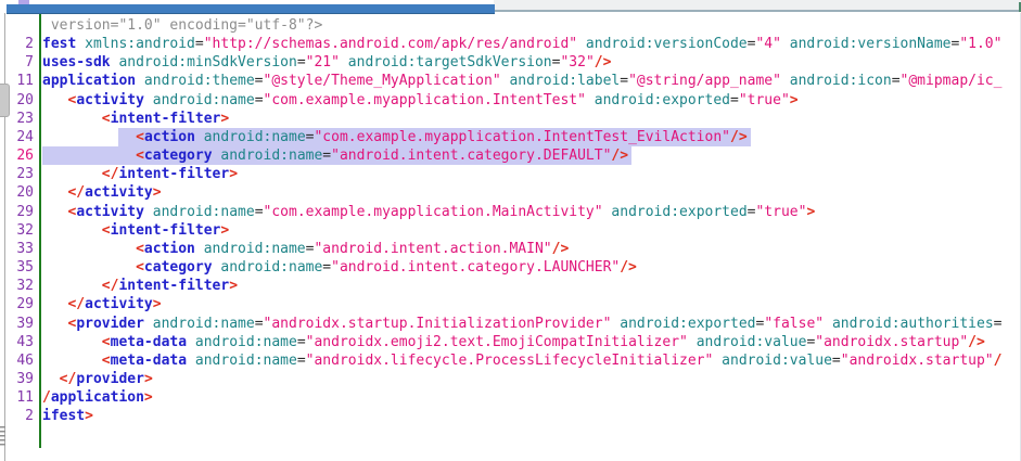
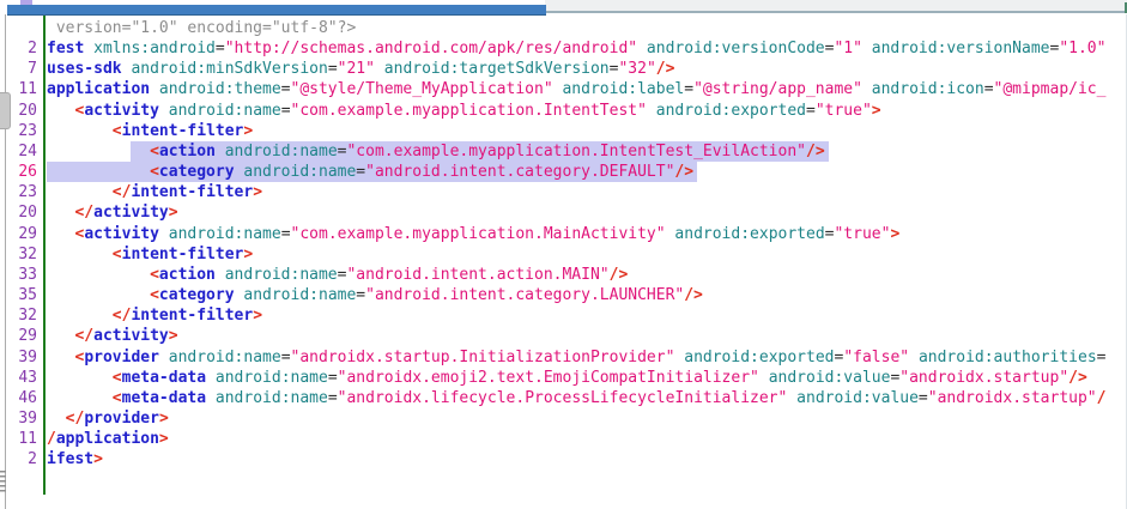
  version="1.0" encoding="utf-8"?>
  2
- fest xmlns:android="http://schemas.android.com/apk/res/android" android:versionCode="4" android:versionName="1.0"
+ fest xmlns:android="http://schemas.android.com/apk/res/android" android:versionCode="1" android:versionName="1.0"
  7
  uses-sdk android:minSdkVersion="21" android:targetSdkVersion="32"/>
  11
  application android:theme="@style/Theme_MyApplication" android:label="@string/app_name" android:icon="@mipmap/ic_
  20
  <activity android:name="com.example.myapplication.IntentTest" android:exported="true">
  23
  <intent-filter>
  24
  <action android:name="com.example.myapplication.IntentTest_EvilAction"/>
  26
  <category android:name="android.intent.category.DEFAULT"/>
  23
  </intent-filter>
  20
  </activity>
  29
  <activity android:name="com.example.myapplication.MainActivity" android:exported="true">
  32
  <intent-filter>
  33
  <action android:name="android.intent.action.MAIN"/>
  35
  <category android:name="android.intent.category.LAUNCHER"/>
  32
  </intent-filter>
  29
  </activity>
  39
  <provider android:name="androidx.startup.InitializationProvider" android:exported="false" android:authorities=
  43
  <meta-data android:name="androidx.emoji2.text.EmojiCompatInitializer" android:value="androidx.startup"/>
  46
  <meta-data android:name="androidx.lifecycle.ProcessLifecycleInitializer" android:value="androidx.startup"/
  39
  </provider>
  11
  /application>
  2
  ifest>
